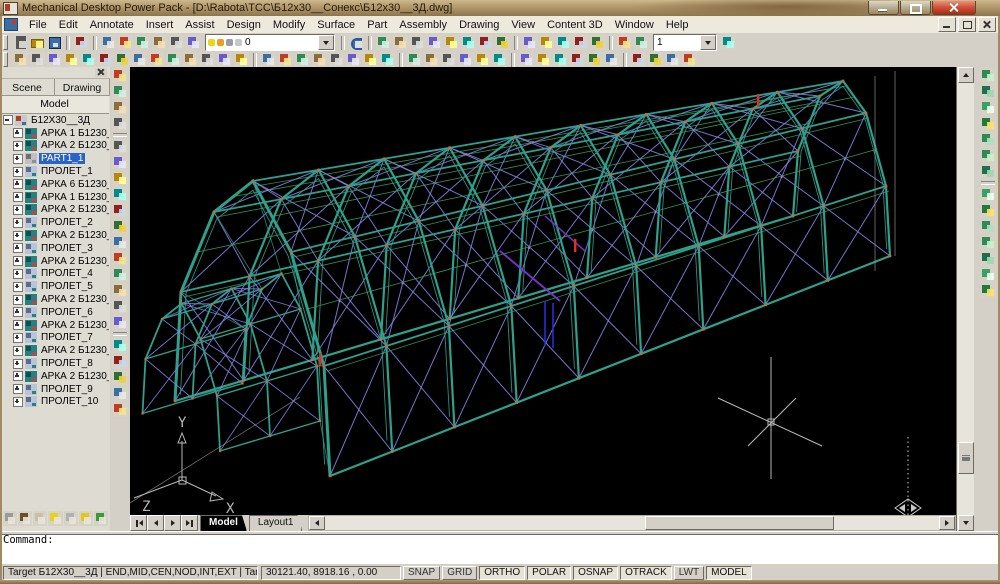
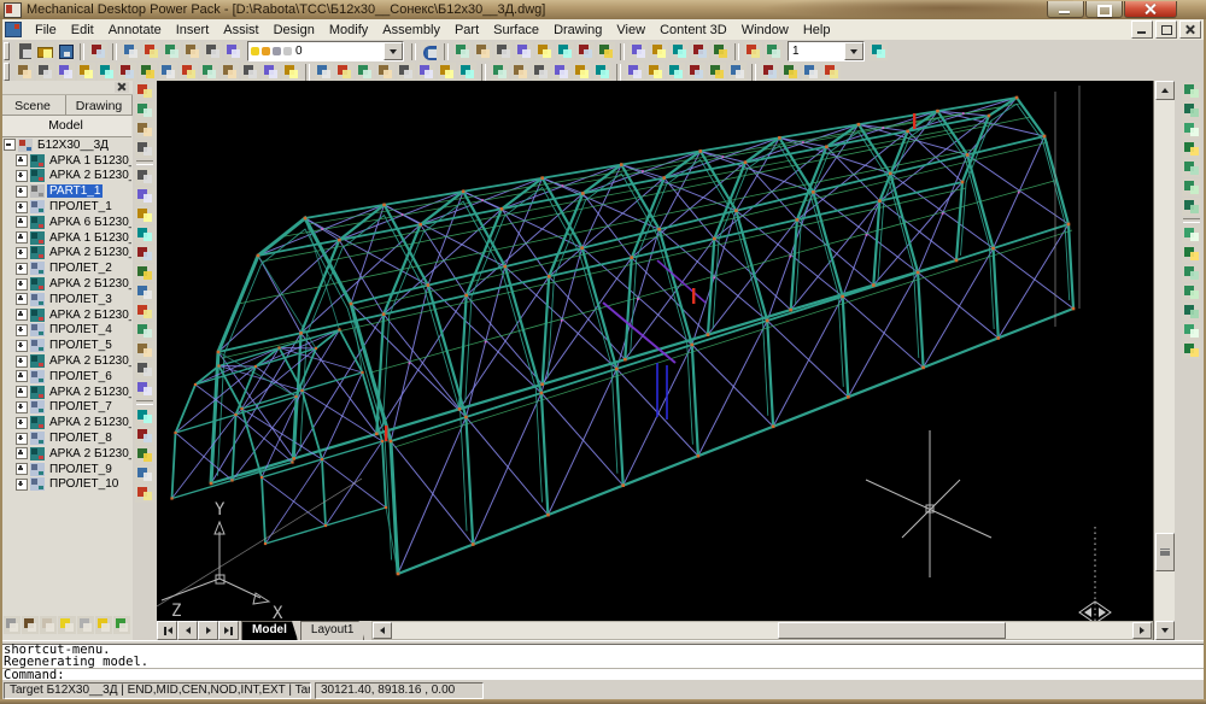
  Mechanical Desktop Power Pack - [D:\Rabota\TCC\Б12x30__Сонекс\Б12x30__3Д.dwg]
  File
  Edit
  Annotate
  Insert
  Assist
  Design
  Modify
- Surface
+ Assembly
  Part
- Assembly
+ Surface
  Drawing
  View
  Content 3D
  Window
  Help
  0
  1
  Scene
  Drawing
  Model
  Б12Х30__3Д
  АРКА 1 Б1230
  АРКА 2 Б1230
  PART1_1
  ПРОЛЕТ_1
  АРКА 6 Б1230
  АРКА 1 Б1230
  АРКА 2 Б1230
  ПРОЛЕТ_2
  АРКА 2 Б1230
  ПРОЛЕТ_3
  АРКА 2 Б1230
  ПРОЛЕТ_4
  ПРОЛЕТ_5
  АРКА 2 Б1230
  ПРОЛЕТ_6
  АРКА 2 Б1230
  ПРОЛЕТ_7
  АРКА 2 Б1230
  ПРОЛЕТ_8
  АРКА 2 Б1230
  ПРОЛЕТ_9
  ПРОЛЕТ_10
  Y
  X
  Z
  Model
  Layout1
+ shortcut-menu.
+ Regenerating model.
  Command:
  Target Б12Х30__3Д | END,MID,CEN,NOD,INT,EXT | Tar
  30121.40, 8918.16 , 0.00
- SNAP
- GRID
- ORTHO
- POLAR
- OSNAP
- OTRACK
- LWT
- MODEL
